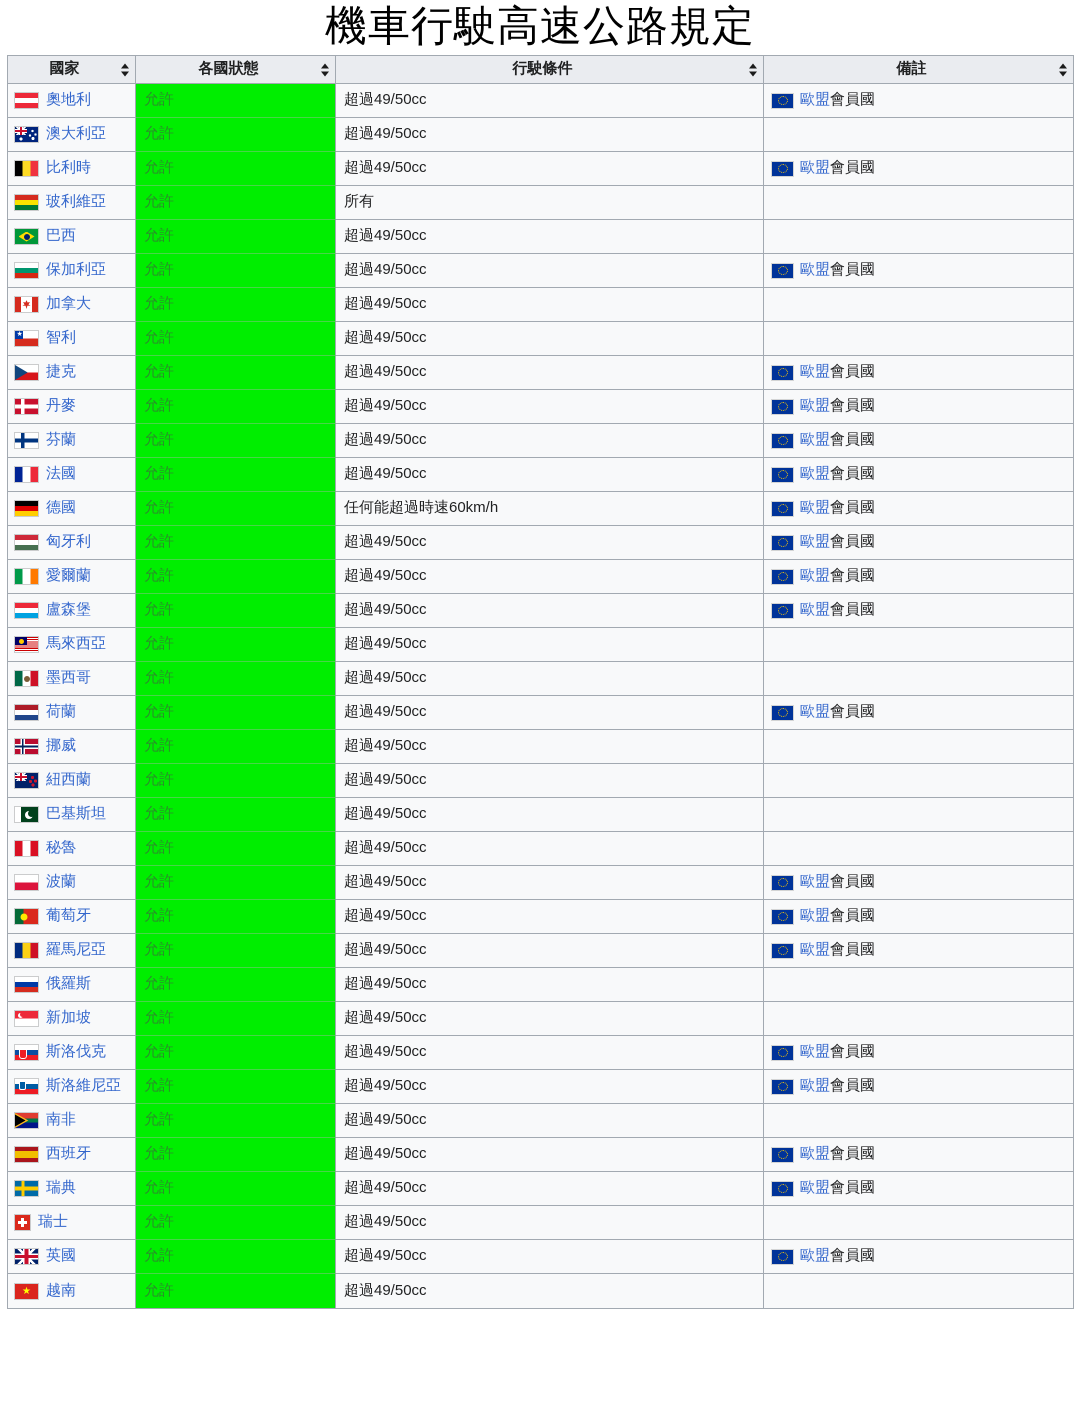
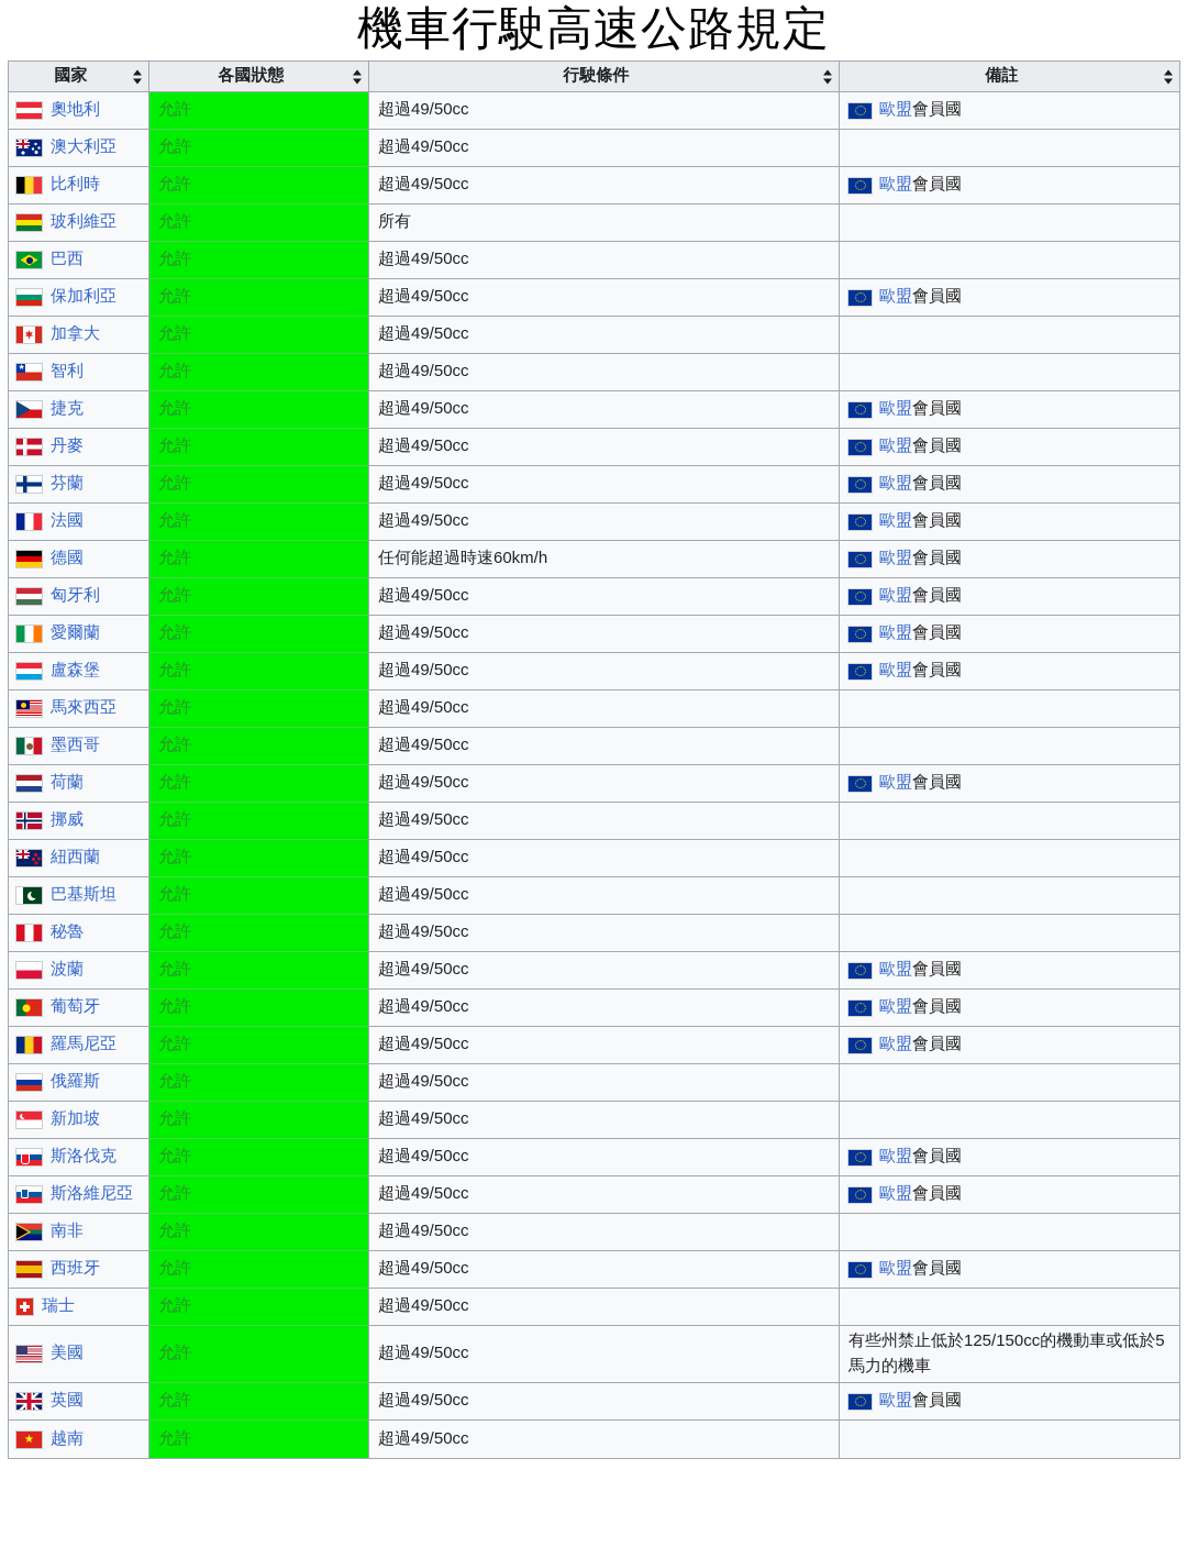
  機車行駛高速公路規定
  國家	各國狀態	行駛條件	備註
  奧地利	允許	超過49/50cc	歐盟會員國
  澳大利亞	允許	超過49/50cc
  比利時	允許	超過49/50cc	歐盟會員國
  玻利維亞	允許	所有
  巴西	允許	超過49/50cc
  保加利亞	允許	超過49/50cc	歐盟會員國
  加拿大	允許	超過49/50cc
  智利	允許	超過49/50cc
  捷克	允許	超過49/50cc	歐盟會員國
  丹麥	允許	超過49/50cc	歐盟會員國
  芬蘭	允許	超過49/50cc	歐盟會員國
  法國	允許	超過49/50cc	歐盟會員國
  德國	允許	任何能超過時速60km/h	歐盟會員國
  匈牙利	允許	超過49/50cc	歐盟會員國
  愛爾蘭	允許	超過49/50cc	歐盟會員國
  盧森堡	允許	超過49/50cc	歐盟會員國
  馬來西亞	允許	超過49/50cc
  墨西哥	允許	超過49/50cc
  荷蘭	允許	超過49/50cc	歐盟會員國
  挪威	允許	超過49/50cc
  紐西蘭	允許	超過49/50cc
  巴基斯坦	允許	超過49/50cc
  秘魯	允許	超過49/50cc
  波蘭	允許	超過49/50cc	歐盟會員國
  葡萄牙	允許	超過49/50cc	歐盟會員國
  羅馬尼亞	允許	超過49/50cc	歐盟會員國
  俄羅斯	允許	超過49/50cc
  新加坡	允許	超過49/50cc
  斯洛伐克	允許	超過49/50cc	歐盟會員國
  斯洛維尼亞	允許	超過49/50cc	歐盟會員國
  南非	允許	超過49/50cc
  西班牙	允許	超過49/50cc	歐盟會員國
- 瑞典	允許	超過49/50cc	歐盟會員國
  瑞士	允許	超過49/50cc
+ 美國	允許	超過49/50cc	有些州禁止低於125/150cc的機動車或低於5馬力的機車
  英國	允許	超過49/50cc	歐盟會員國
  越南	允許	超過49/50cc
